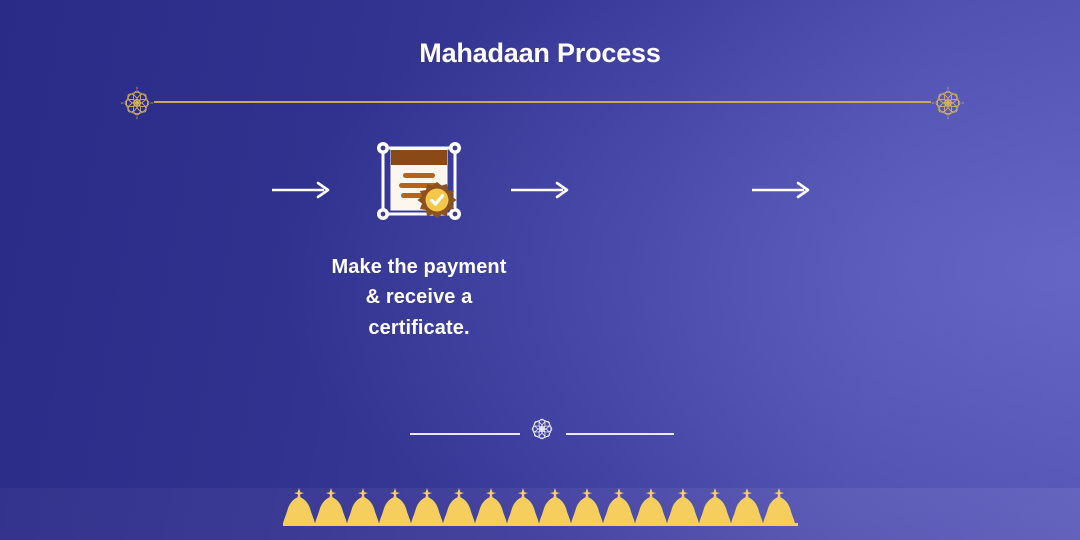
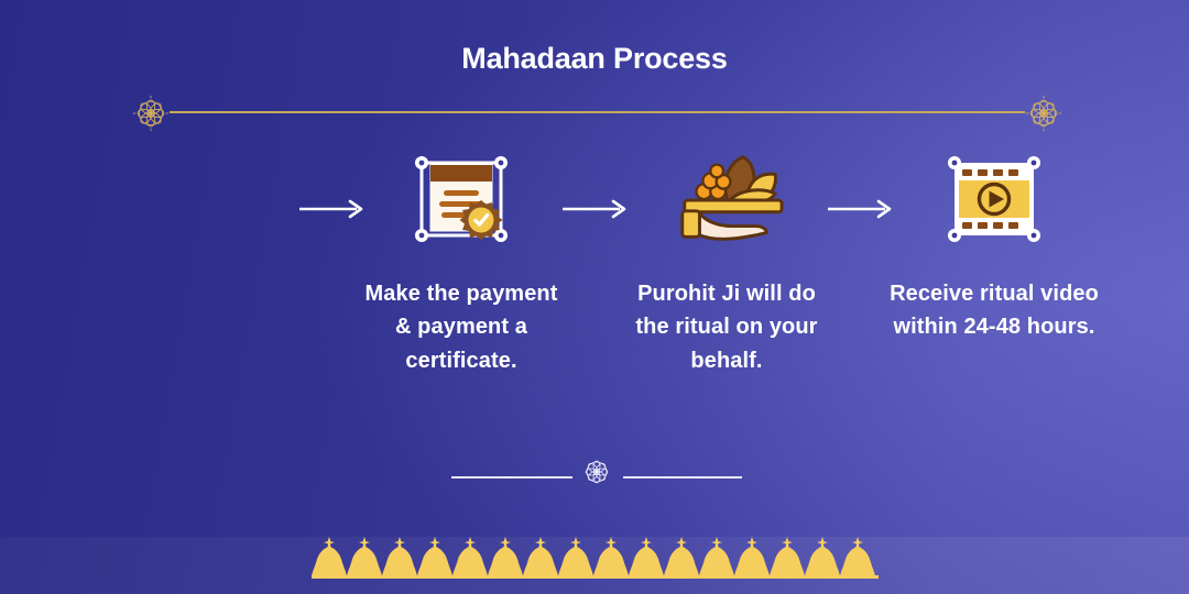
  Mahadaan Process
- Make the payment & receive a certificate.
+ Make the payment & payment a certificate.
+ Purohit Ji will do the ritual on your behalf.
+ Receive ritual video within 24-48 hours.
